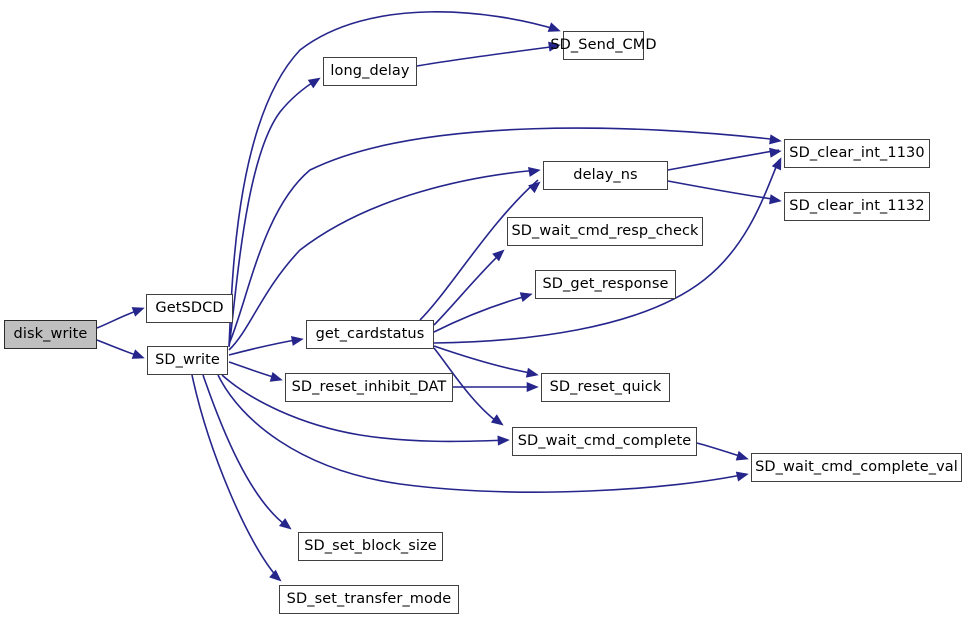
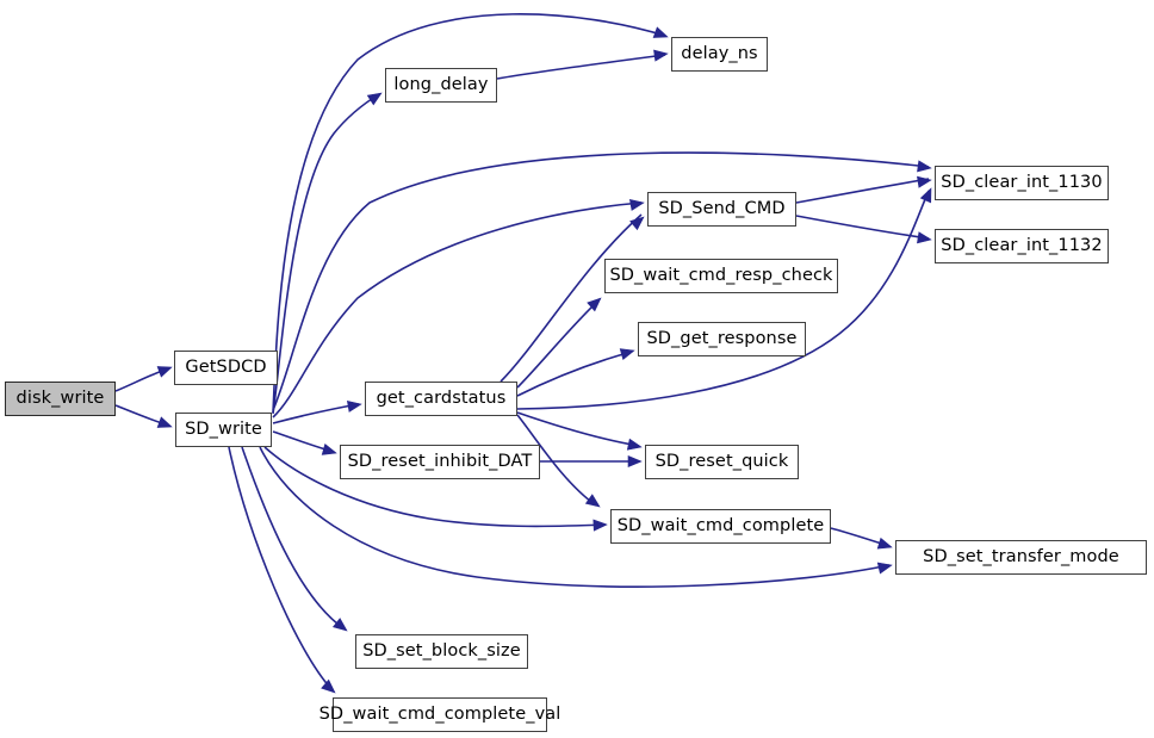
  disk_write
  GetSDCD
  SD_write
  long_delay
- SD_Send_CMD
+ delay_ns
  get_cardstatus
- delay_ns
+ SD_Send_CMD
  SD_wait_cmd_resp_check
  SD_get_response
  SD_clear_int_1130
  SD_clear_int_1132
  SD_reset_inhibit_DAT
  SD_reset_quick
  SD_wait_cmd_complete
- SD_wait_cmd_complete_val
+ SD_set_transfer_mode
  SD_set_block_size
- SD_set_transfer_mode
+ SD_wait_cmd_complete_val
